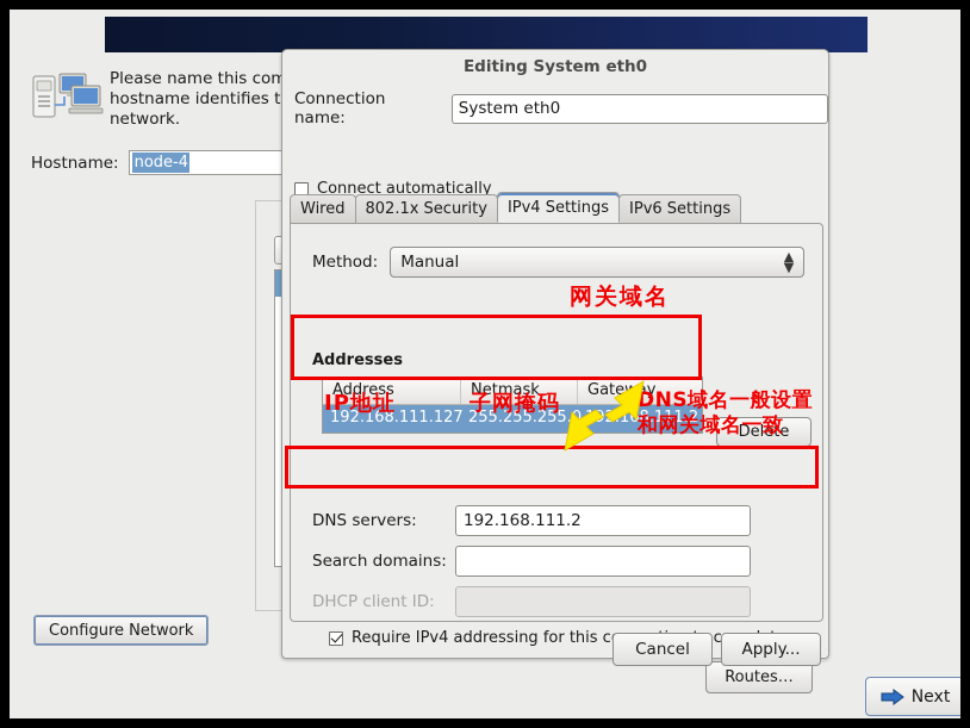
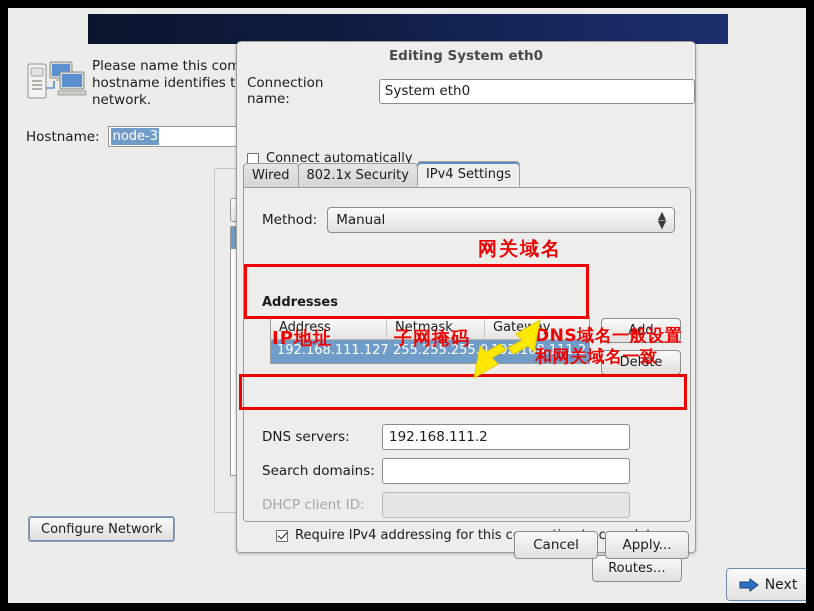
  Please name this com
  hostname identifies t
  network.
  Hostname:
- node-4
+ node-3
  Configure Network
  Next
  Editing System eth0
  Connection name:
  System eth0
  Connect automatically
  Wired
  802.1x Security
  IPv4 Settings
- IPv6 Settings
  Method:
  Manual
  ▲
  ▼
  Addresses
  Address
  Netmask
  Gatey
  192.168.111.127
  255.255.255.
+ Add
  Delete
  DNS servers:
  192.168.111.2
  Search domains:
  DHCP client ID:
  Routes…
  Cancel
  Apply...
  网关域名
  IP地址
  子网掩码
  DNS域名一般设置
  和网关域名一致
